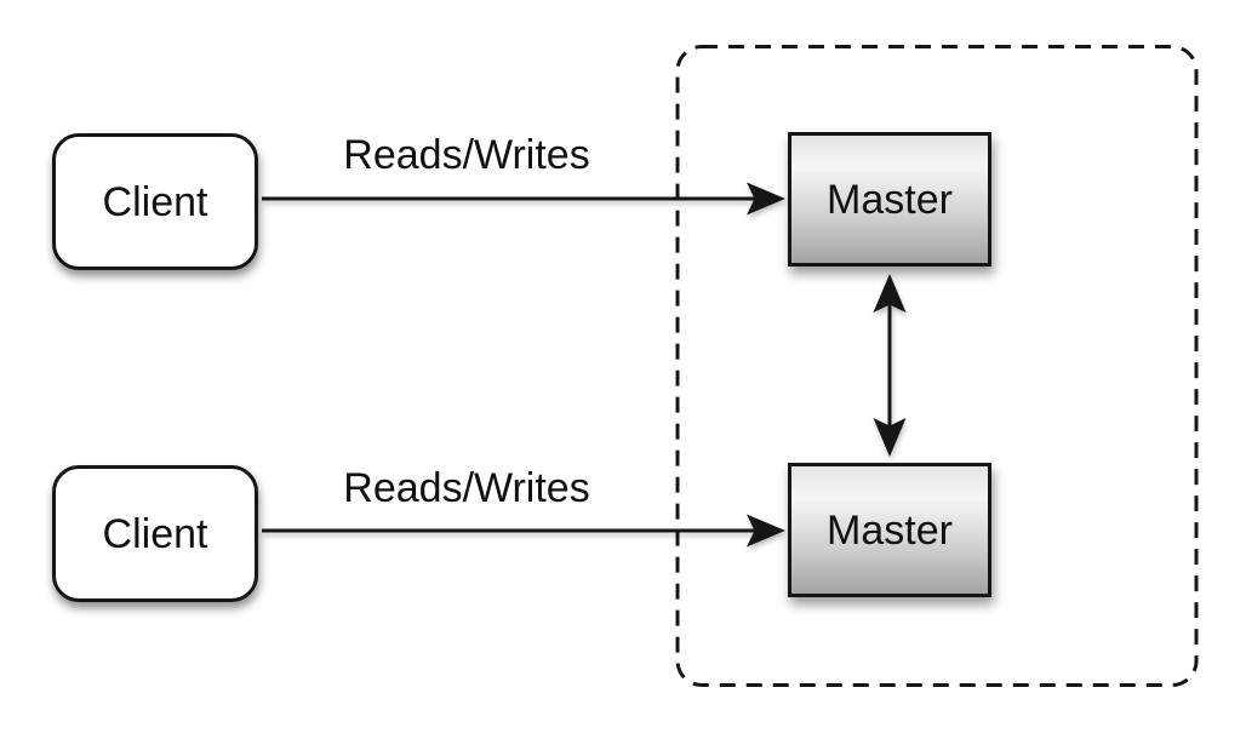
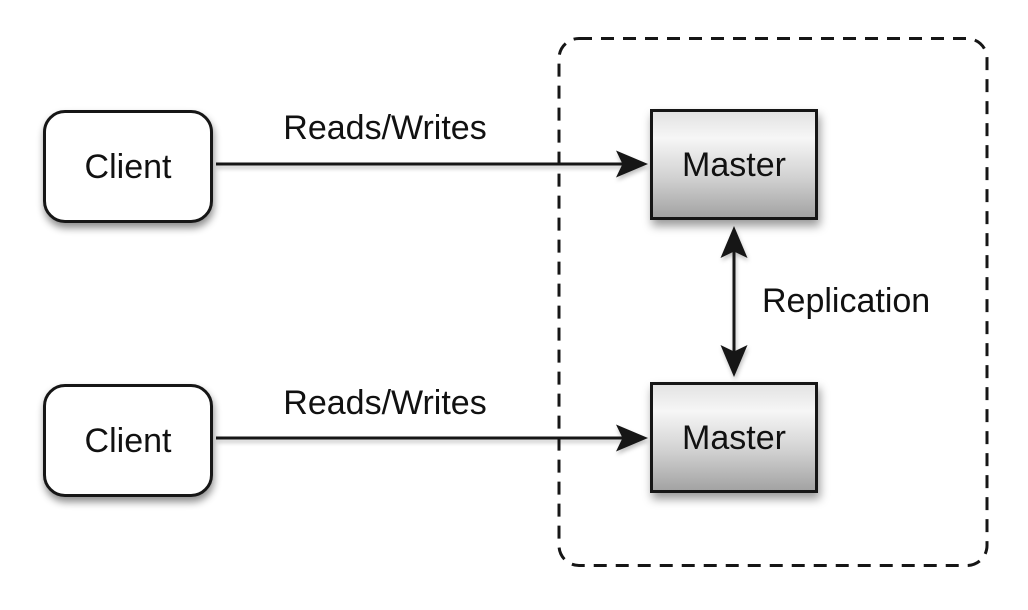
  Client
  Client
  Master
  Master
  Reads/Writes
  Reads/Writes
+ Replication
